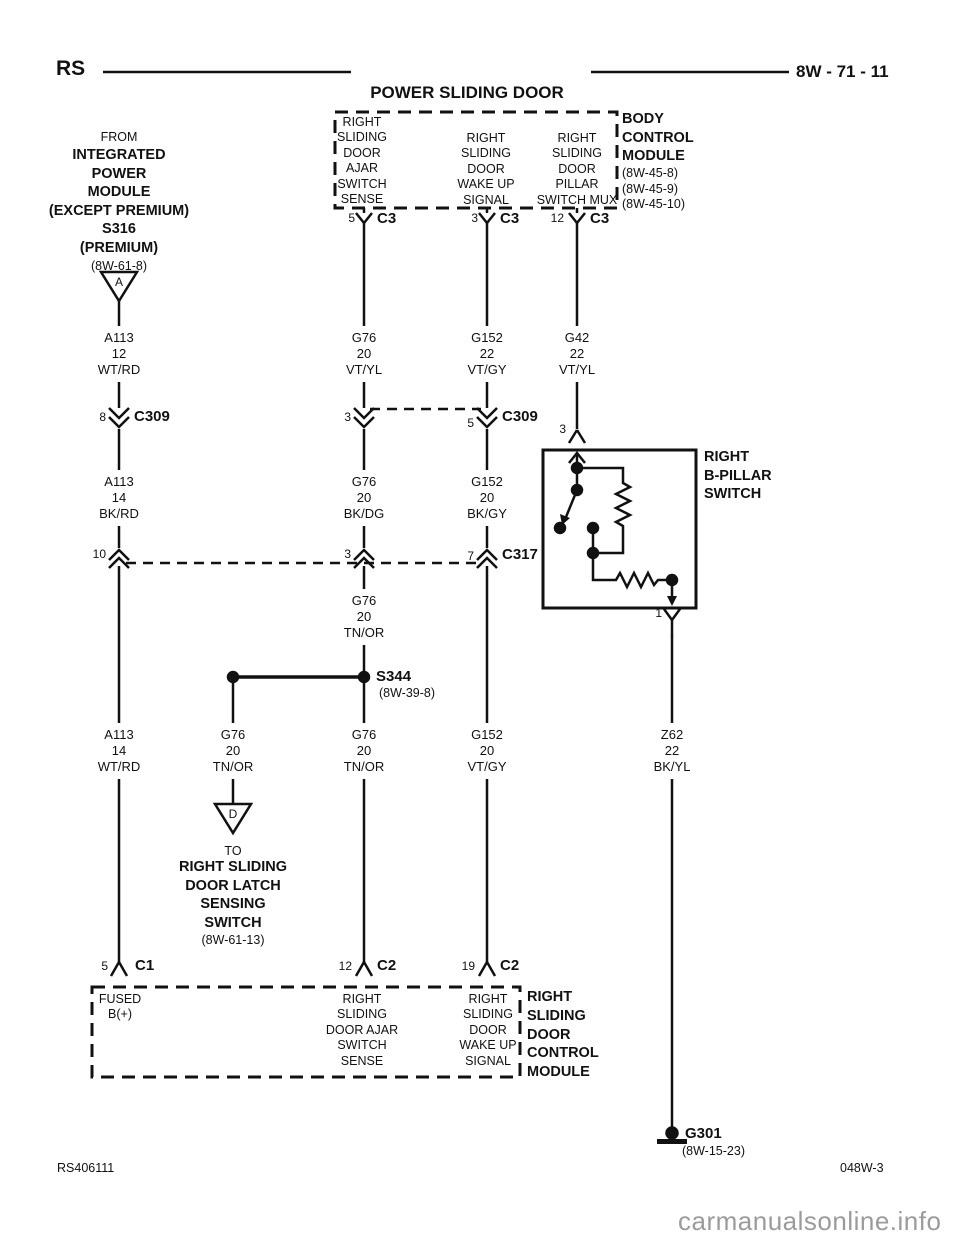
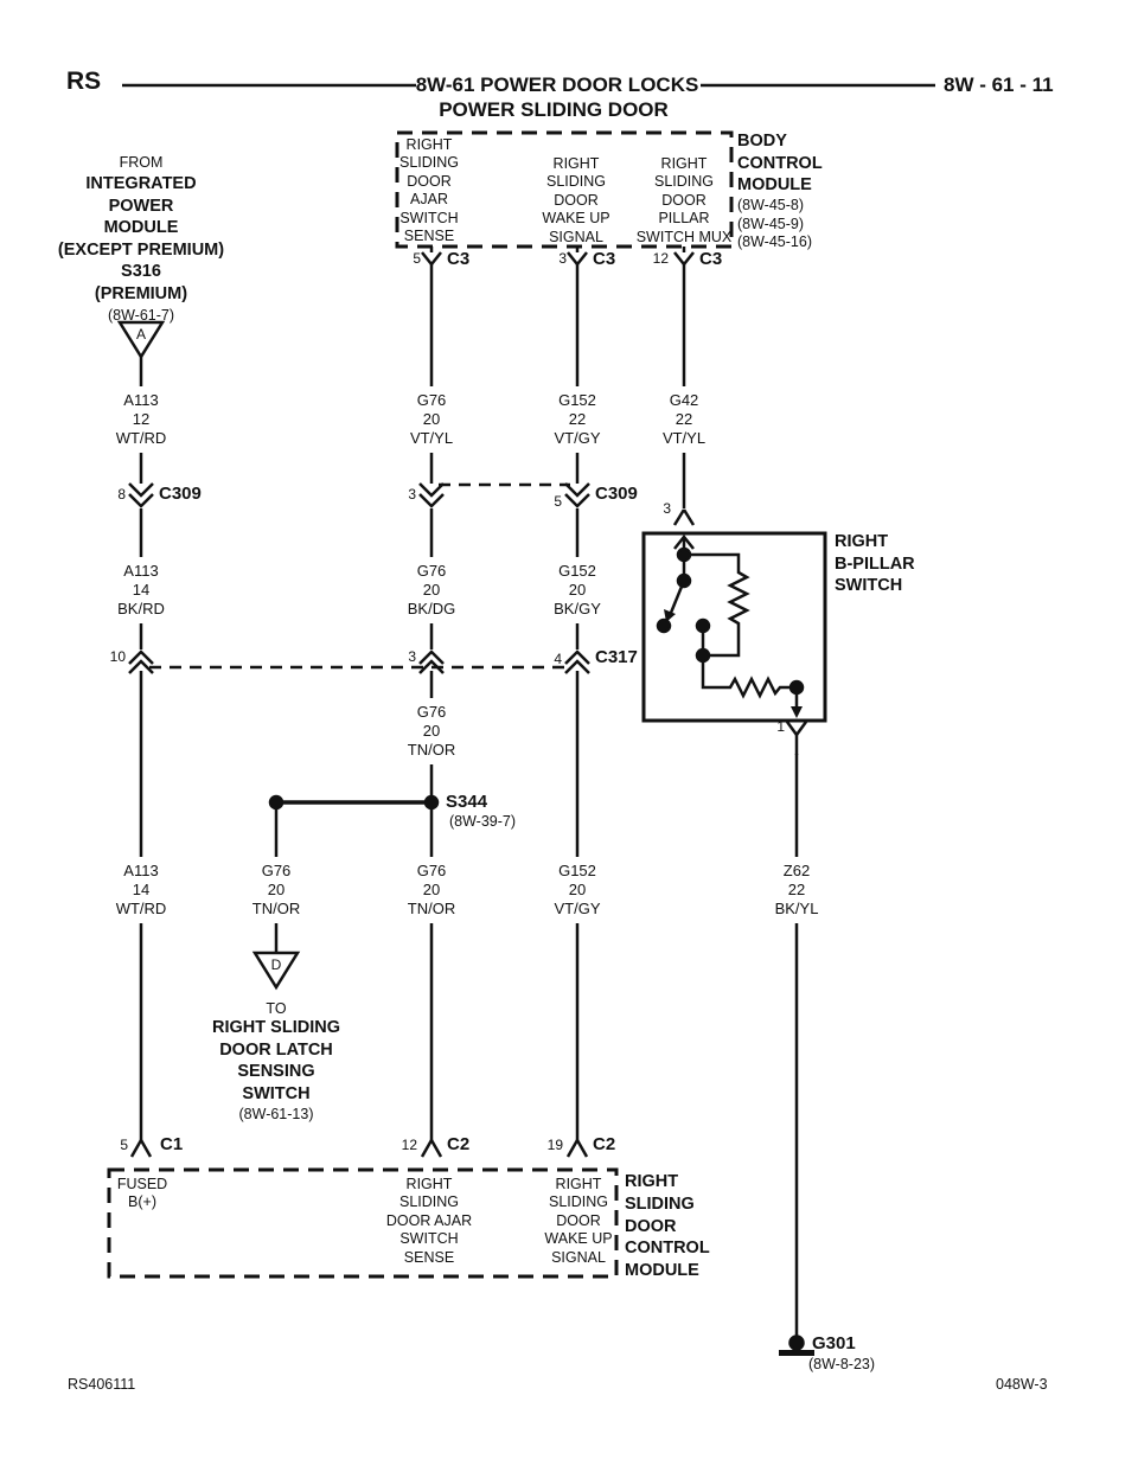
  RS
+ 8W-61 POWER DOOR LOCKS
  POWER SLIDING DOOR
- 8W - 71 - 11
+ 8W - 61 - 11
  FROM
  INTEGRATED
  POWER
  MODULE
  (EXCEPT PREMIUM)
  S316
  (PREMIUM)
- (8W-61-8)
+ (8W-61-7)
  A
  RIGHT
  SLIDING
  DOOR
  AJAR
  SWITCH
  SENSE
  RIGHT
  SLIDING
  DOOR
  WAKE UP
  SIGNAL
  RIGHT
  SLIDING
  DOOR
  PILLAR
  SWITCH MUX
  BODY
  CONTROL
  MODULE
  (8W-45-8)
  (8W-45-9)
- (8W-45-10)
+ (8W-45-16)
  5
  C3
  3
  C3
  12
  C3
  A113
  12
  WT/RD
  G76
  20
  VT/YL
  G152
  22
  VT/GY
  G42
  22
  VT/YL
  8
  C309
  3
  5
  C309
  A113
  14
  BK/RD
  G76
  20
  BK/DG
  G152
  20
  BK/GY
  3
  1
  RIGHT
  B-PILLAR
  SWITCH
  10
  3
- 7
+ 4
  C317
  G76
  20
  TN/OR
  S344
- (8W-39-8)
+ (8W-39-7)
  A113
  14
  WT/RD
  G76
  20
  TN/OR
  G76
  20
  TN/OR
  G152
  20
  VT/GY
  Z62
  22
  BK/YL
  D
  TO
  RIGHT SLIDING
  DOOR LATCH
  SENSING
  SWITCH
  (8W-61-13)
  5
  C1
  12
  C2
  19
  C2
  FUSED
  B(+)
  RIGHT
  SLIDING
  DOOR AJAR
  SWITCH
  SENSE
  RIGHT
  SLIDING
  DOOR
  WAKE UP
  SIGNAL
  RIGHT
  SLIDING
  DOOR
  CONTROL
  MODULE
  G301
- (8W-15-23)
+ (8W-8-23)
  RS406111
  048W-3
- carmanualsonline.info
